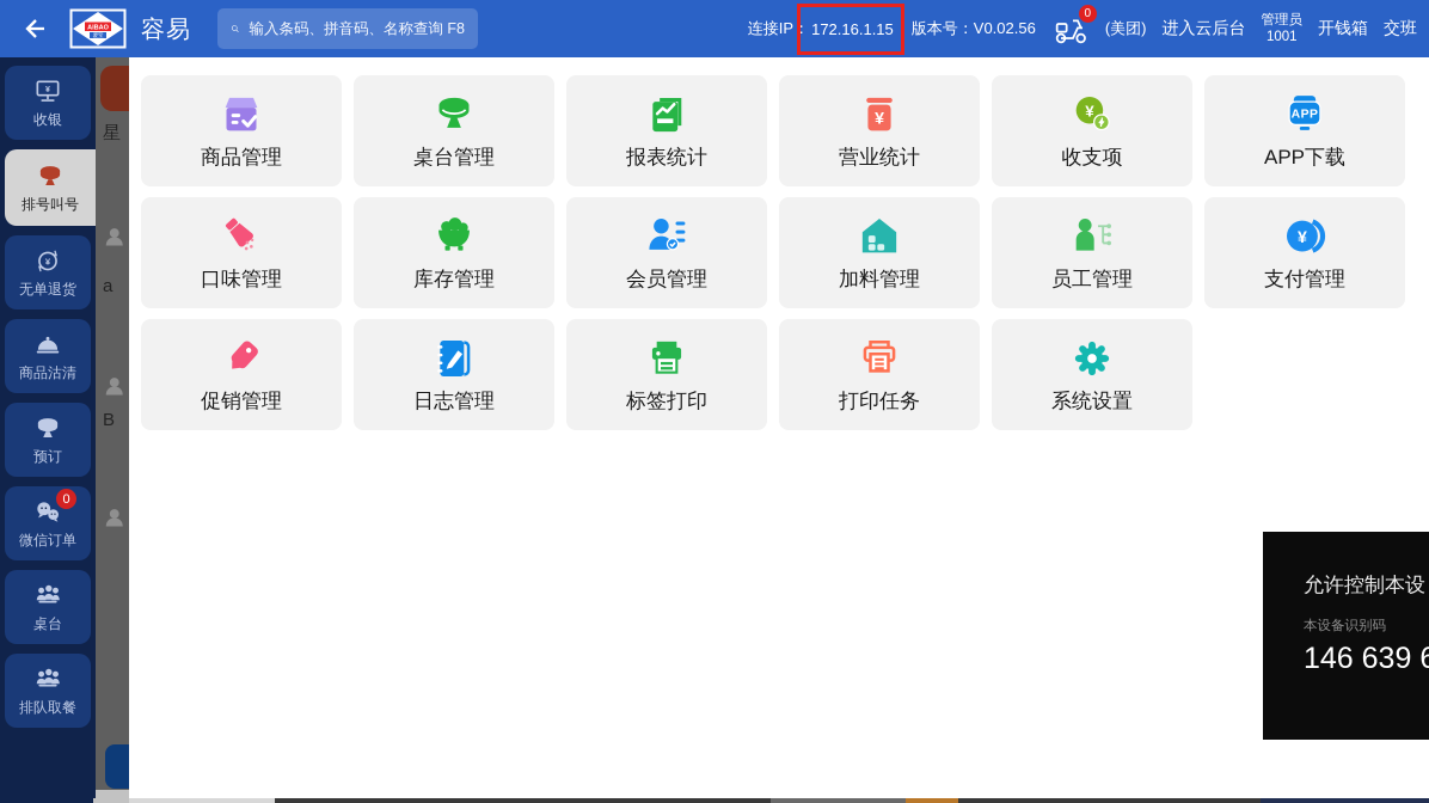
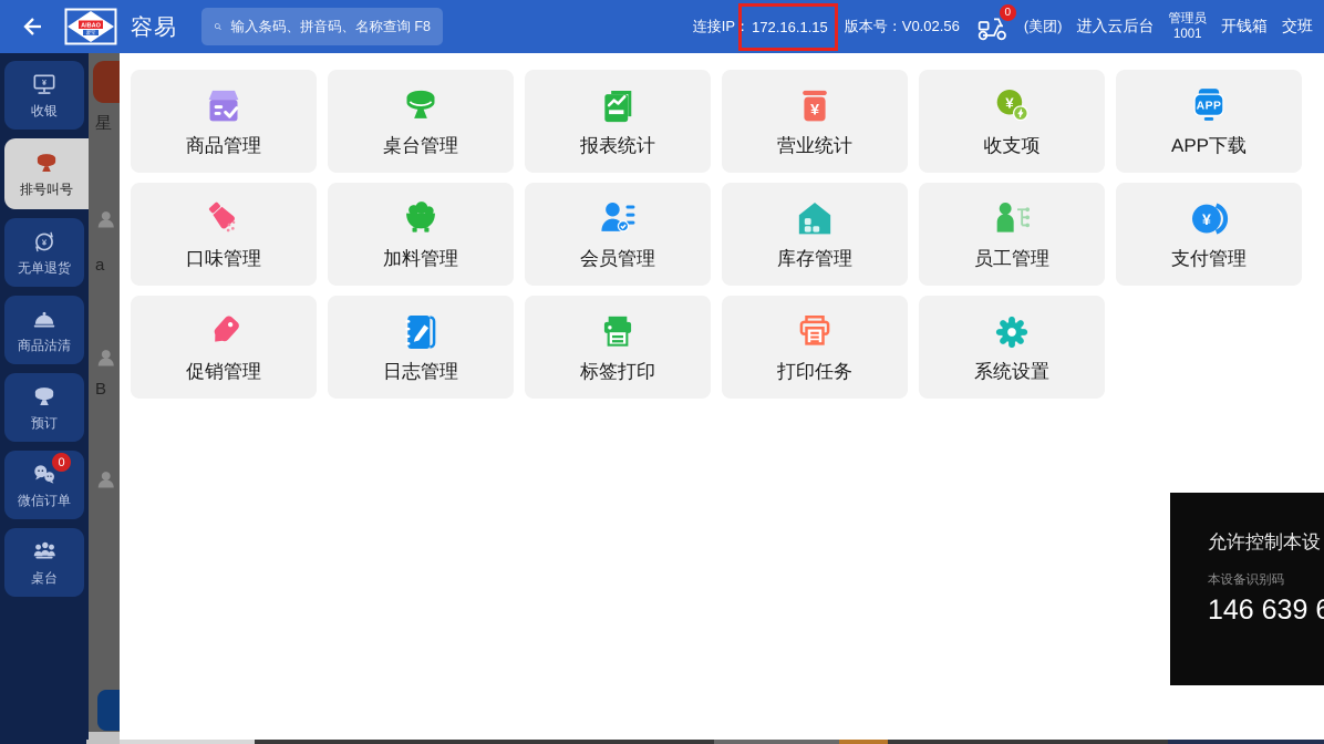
  容易
  输入条码、拼音码、名称查询 F8
  连接IP：
  172.16.1.15
  版本号：V0.02.56
  0
  (美团)
  进入云后台
  管理员
  1001
  开钱箱
  交班
  收银
  排号叫号
  ¥
  无单退货
  商品沽清
  预订
  微信订单
  0
  桌台
- 排队取餐
  星
  a
  B
  商品管理
  桌台管理
  报表统计
  ¥
  营业统计
  ¥
  收支项
  APP
  APP下载
  口味管理
- 库存管理
+ 加料管理
  会员管理
- 加料管理
+ 库存管理
  员工管理
  ¥
  支付管理
  促销管理
  日志管理
  标签打印
  打印任务
  系统设置
  允许控制本设
  本设备识别码
  146 639 6
